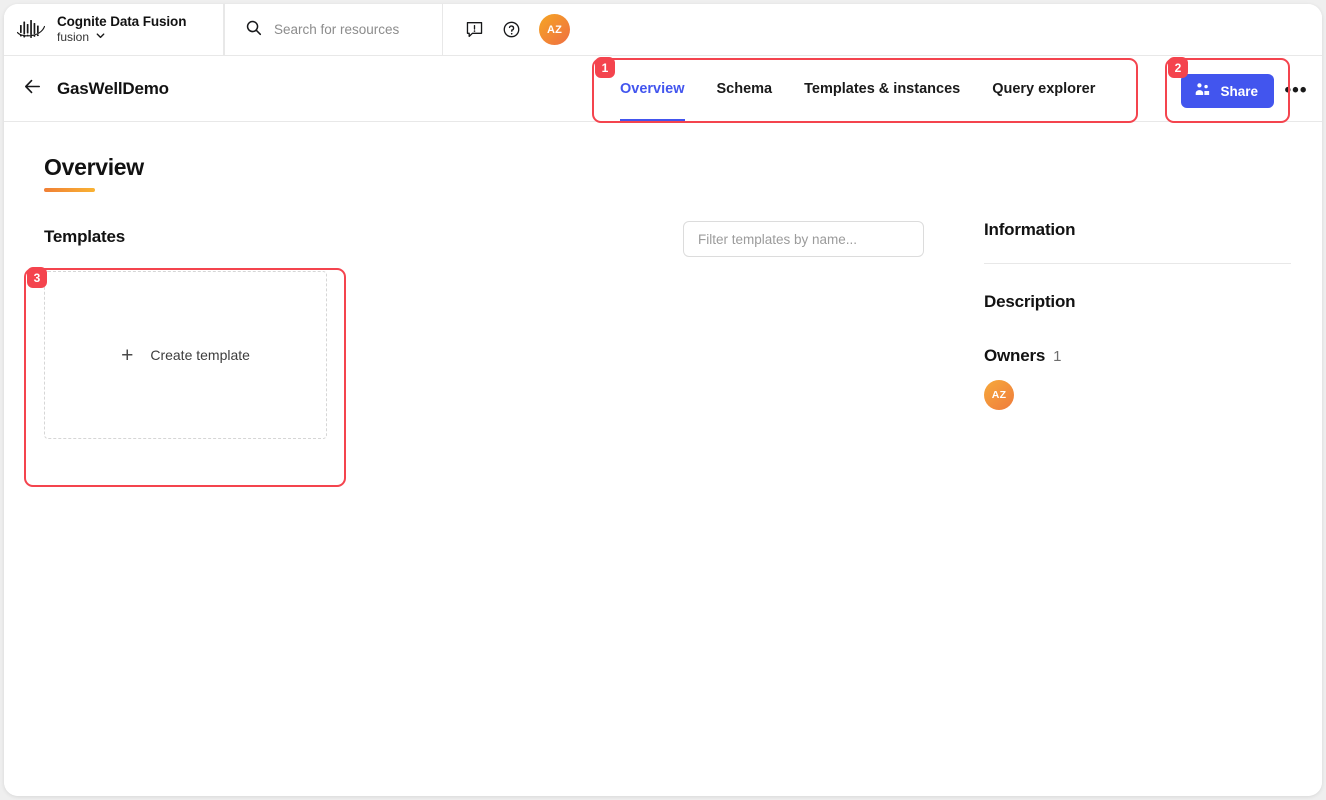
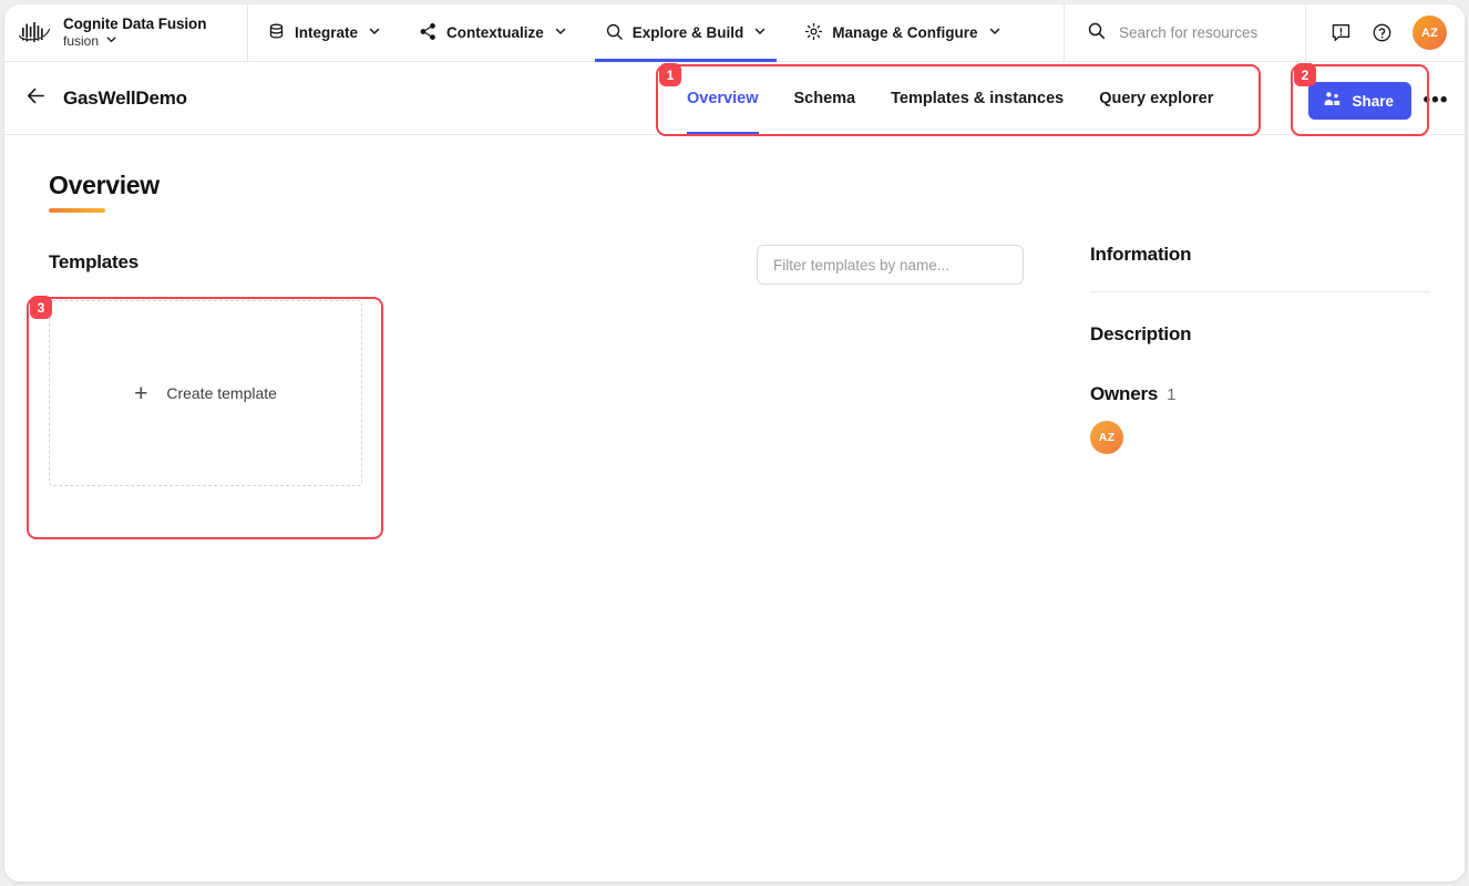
  Cognite Data Fusion
  fusion
+ Integrate
+ Contextualize
+ Explore & Build
+ Manage & Configure
  Search for resources
  AZ
  GasWellDemo
  Overview
  Schema
  Templates & instances
  Query explorer
  Share
  •••
  Overview
  Templates
  Filter templates by name...
  +
  Create template
  Information
  Description
  Owners
  1
  AZ
  1
  2
  3
